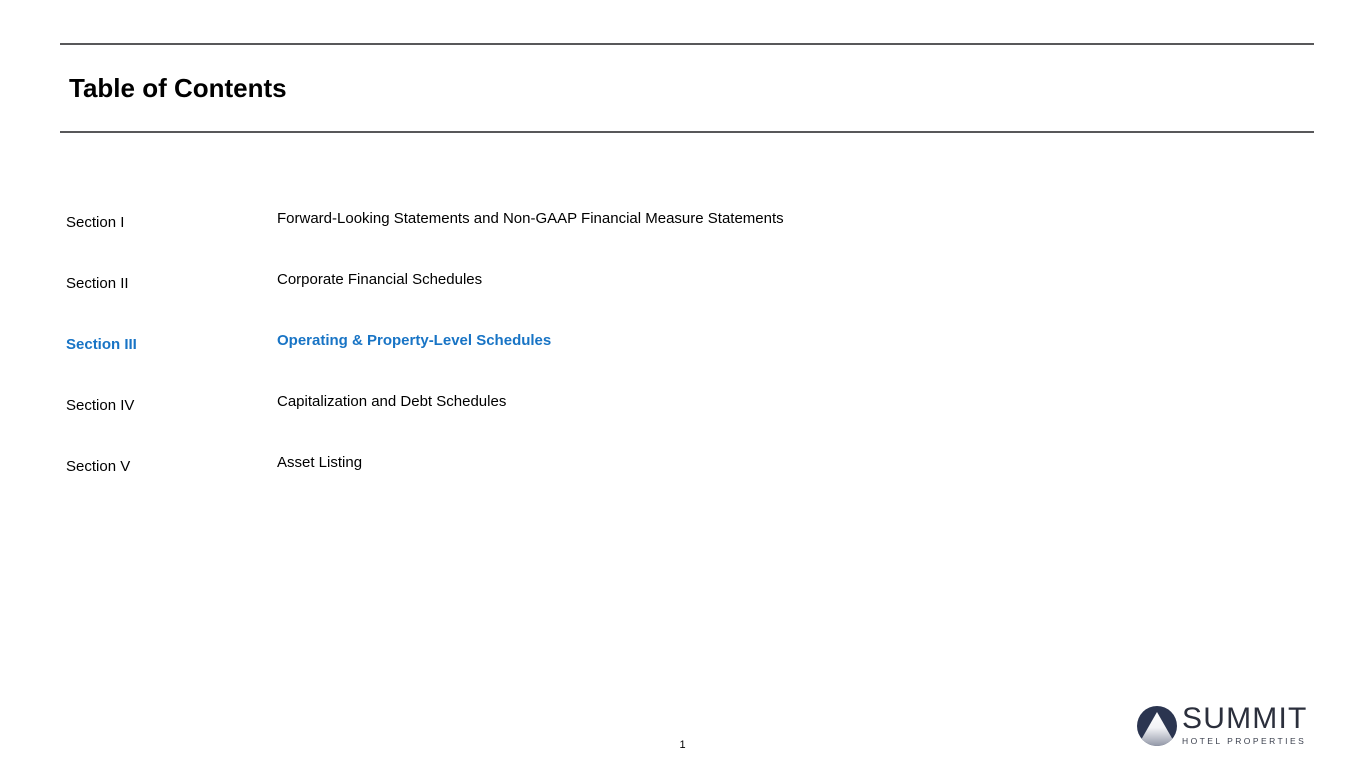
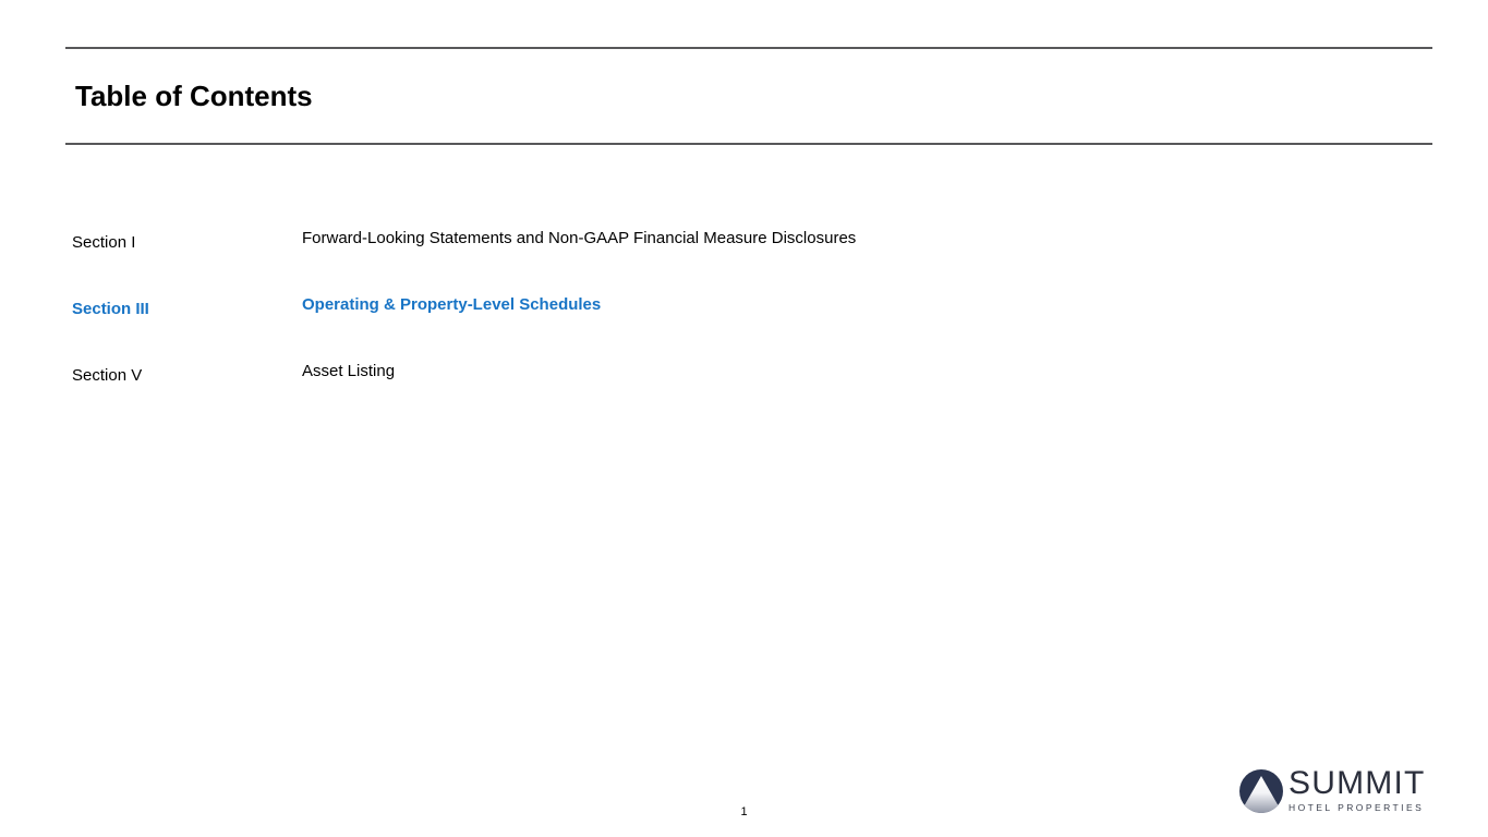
  Table of Contents
  Section I
- Forward-Looking Statements and Non-GAAP Financial Measure Statements
+ Forward-Looking Statements and Non-GAAP Financial Measure Disclosures
- Section II
- Corporate Financial Schedules
  Section III
  Operating & Property-Level Schedules
- Section IV
- Capitalization and Debt Schedules
  Section V
  Asset Listing
  1
  SUMMIT
  HOTEL PROPERTIES
